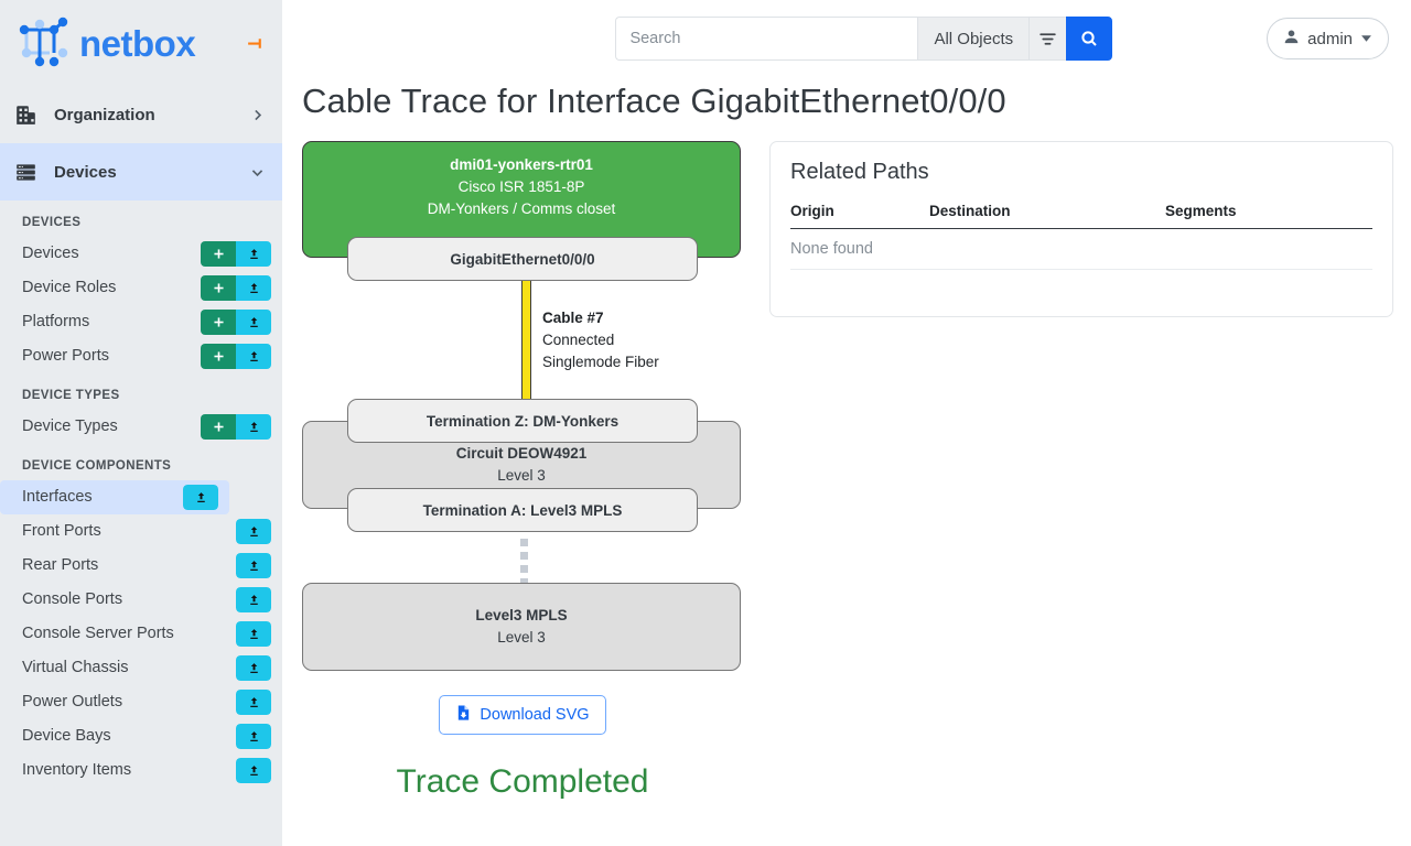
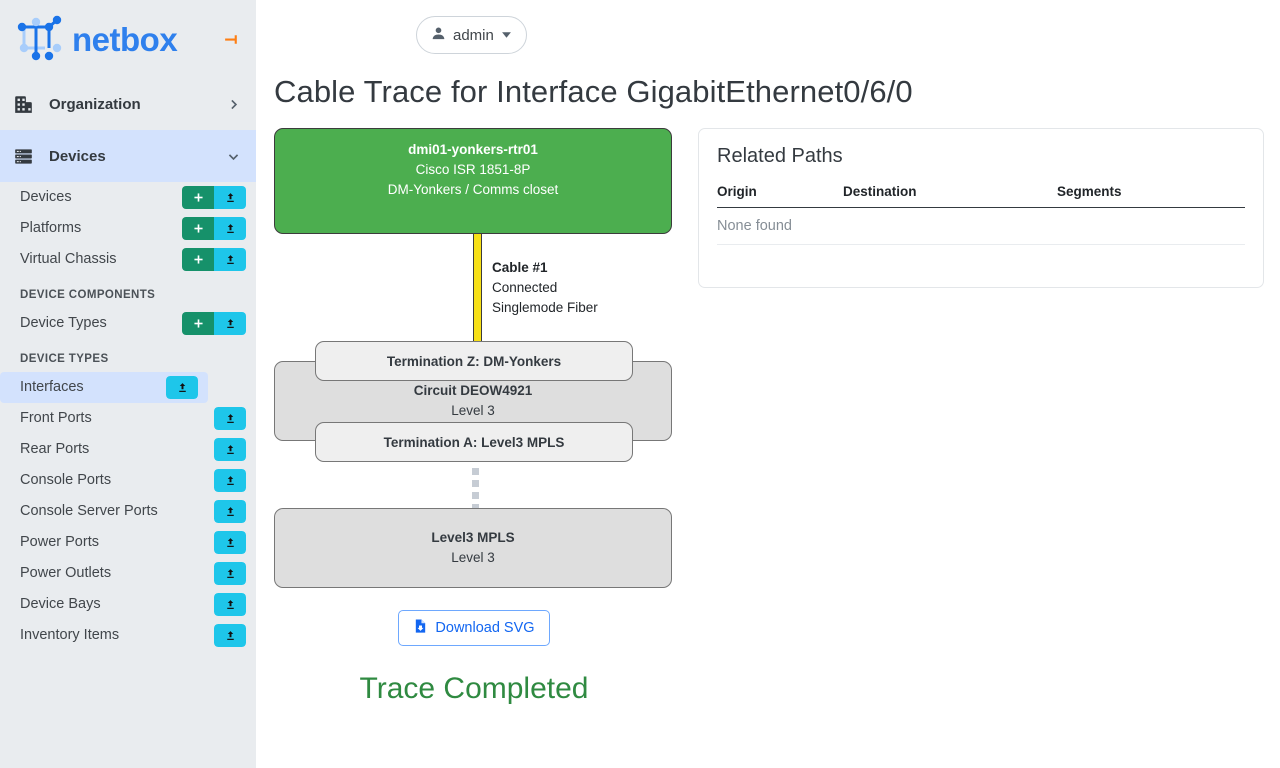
  netbox
  Organization
  Devices
- DEVICES
  Devices
- Device Roles
  Platforms
- Power Ports
+ Virtual Chassis
- DEVICE TYPES
+ DEVICE COMPONENTS
  Device Types
- DEVICE COMPONENTS
+ DEVICE TYPES
  Interfaces
  Front Ports
  Rear Ports
  Console Ports
  Console Server Ports
- Virtual Chassis
+ Power Ports
  Power Outlets
  Device Bays
  Inventory Items
- Search
- All Objects
  admin
- Cable Trace for Interface GigabitEthernet0/0/0
+ Cable Trace for Interface GigabitEthernet0/6/0
  dmi01-yonkers-rtr01
  Cisco ISR 1851-8P
  DM-Yonkers / Comms closet
- GigabitEthernet0/0/0
- Cable #7
+ Cable #1
  Connected
  Singlemode Fiber
  Termination Z: DM-Yonkers
  Circuit DEOW4921
  Level 3
  Termination A: Level3 MPLS
  Level3 MPLS
  Level 3
  Download SVG
  Trace Completed
  Related Paths
  Origin	Destination	Segments
  None found
